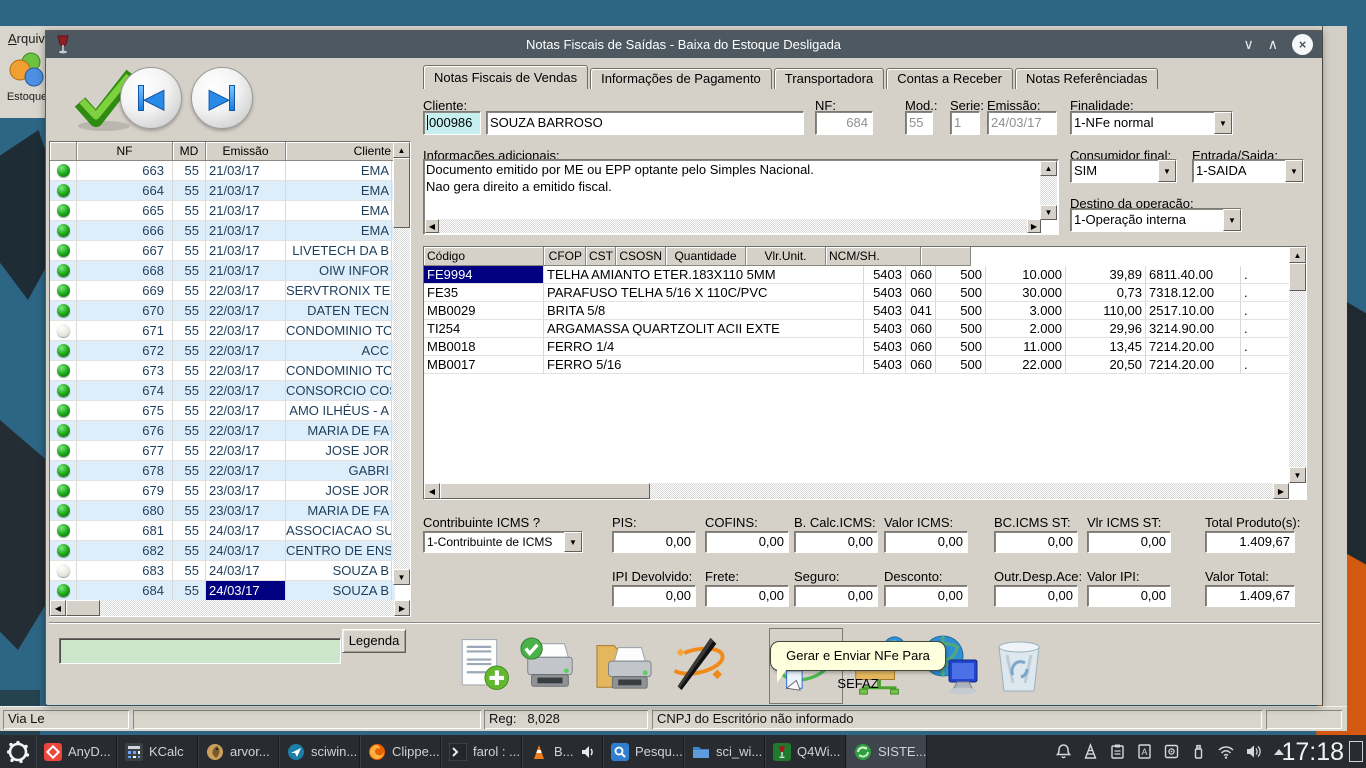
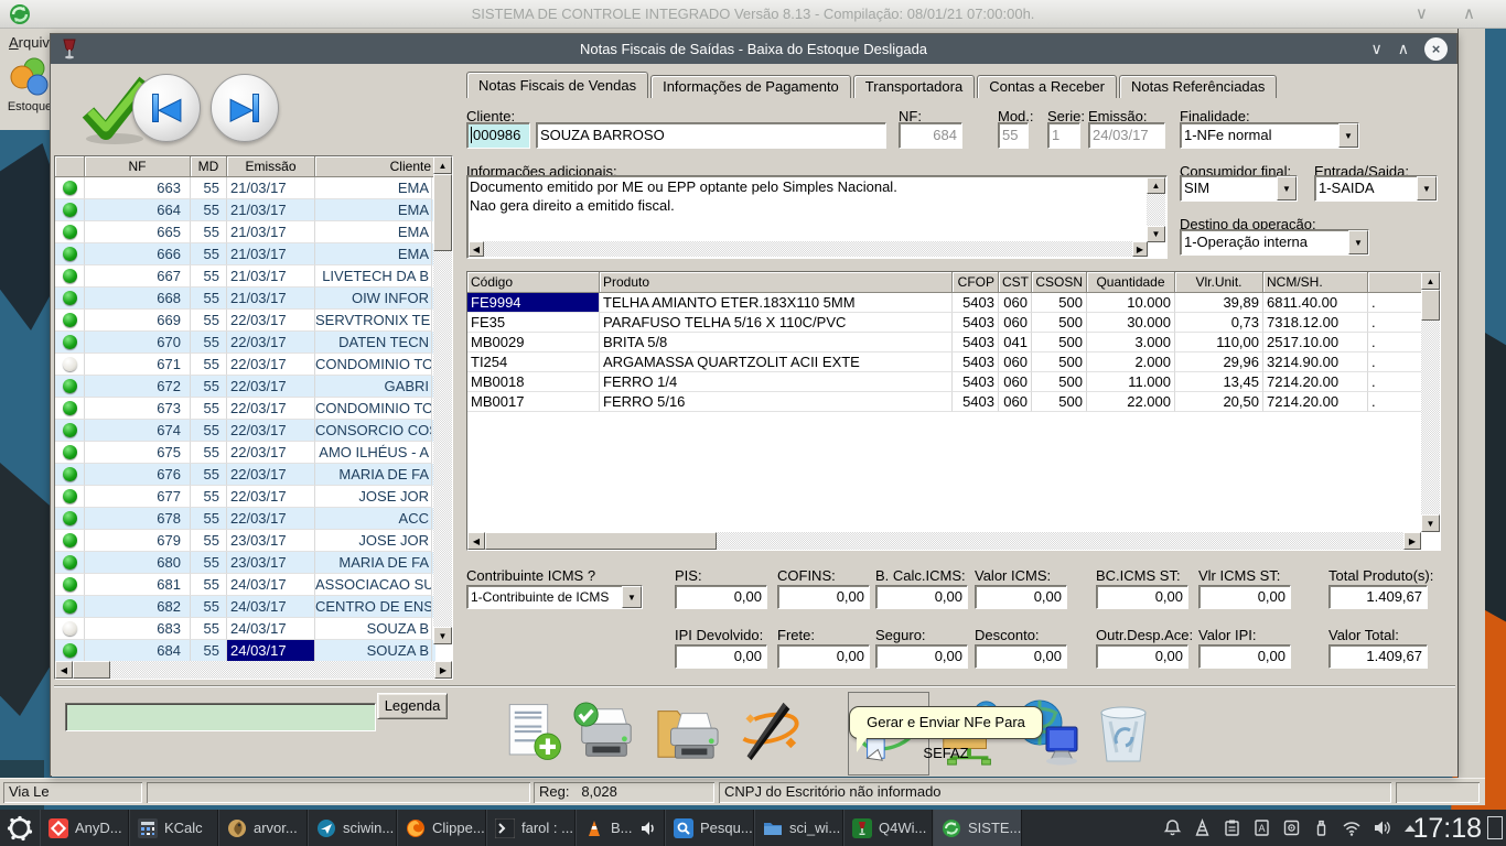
+ SISTEMA DE CONTROLE INTEGRADO Versão 8.13 - Compilação: 08/01/21 07:00:00h.
+ ∨ ∧
  Arquiv
  Estoqu
  Via Le
  Reg: 8,028
  CNPJ do Escritório não informado
  Notas Fiscais de Saídas - Baixa do Estoque Desligada
  ∨
  ∧
  ×
  ◀
  ▶
  NF
  MD
  Emissão
  Cliente
  663
  55
  21/03/17
  EMA
  664
  55
  21/03/17
  EMA
  665
  55
  21/03/17
  EMA
  666
  55
  21/03/17
  EMA
  667
  55
  21/03/17
  LIVETECH DA B
  668
  55
  21/03/17
  OIW INFOR
  669
  55
  22/03/17
  SERVTRONIX TE
  670
  55
  22/03/17
  DATEN TECN
  671
  55
  22/03/17
  CONDOMINIO TO
  672
  55
  22/03/17
- ACC
+ GABRI
  673
  55
  22/03/17
  CONDOMINIO TO
  674
  55
  22/03/17
  CONSORCIO CO
  675
  55
  22/03/17
  AMO ILHÉUS - A
  676
  55
  22/03/17
  MARIA DE FA
  677
  55
  22/03/17
  JOSE JOR
  678
  55
  22/03/17
- GABRI
+ ACC
  679
  55
  23/03/17
  JOSE JOR
  680
  55
  23/03/17
  MARIA DE FA
  681
  55
  24/03/17
  ASSOCIACAO SU
  682
  55
  24/03/17
  CENTRO DE ENS
  683
  55
  24/03/17
  SOUZA B
  684
  55
  24/03/17
  SOUZA B
  ▲
  ▼
  ◀
  ▶
  Legenda
  Notas Fiscais de Vendas
  Informações de Pagamento
  Transportadora
  Contas a Receber
  Notas Referênciadas
  Cliente:
  000986
  SOUZA BARROSO
  NF:
  684
  Mod.:
  55
  Serie:
  1
  Emissão:
  24/03/17
  Finalidade:
  1-NFe normal
  ▼
  Informações adicionais:
  Documento emitido por ME ou EPP optante pelo Simples Nacional.
  Nao gera direito a emitido fiscal.
  ▲
  ▼
  ◀
  ▶
  Consumidor final:
  SIM
  ▼
  Entrada/Saida:
  1-SAIDA
  ▼
  Destino da operação:
  1-Operação interna
  ▼
  Código
+ Produto
  CFOP
  CST
  CSOSN
  Quantidade
  Vlr.Unit.
  NCM/SH.
  FE9994
  TELHA AMIANTO ETER.183X110 5MM
  5403
  060
  500
  10.000
  39,89
  6811.40.00
  .
  FE35
  PARAFUSO TELHA 5/16 X 110C/PVC
  5403
  060
  500
  30.000
  0,73
  7318.12.00
  .
  MB0029
  BRITA 5/8
  5403
  041
  500
  3.000
  110,00
  2517.10.00
  .
  TI254
  ARGAMASSA QUARTZOLIT ACII EXTE
  5403
  060
  500
  2.000
  29,96
  3214.90.00
  .
  MB0018
  FERRO 1/4
  5403
  060
  500
  11.000
  13,45
  7214.20.00
  .
  MB0017
  FERRO 5/16
  5403
  060
  500
  22.000
  20,50
  7214.20.00
  .
  ▲
  ▼
  ◀
  ▶
  Contribuinte ICMS ?
  1-Contribuinte de ICMS
  ▼
  PIS:
  0,00
  COFINS:
  0,00
  B. Calc.ICMS:
  0,00
  Valor ICMS:
  0,00
  BC.ICMS ST:
  0,00
  Vlr ICMS ST:
  0,00
  Total Produto(s):
  1.409,67
  IPI Devolvido:
  0,00
  Frete:
  0,00
  Seguro:
  0,00
  Desconto:
  0,00
  Outr.Desp.Ace:
  0,00
  Valor IPI:
  0,00
  Valor Total:
  1.409,67
  Gerar e Enviar NFe Para SEFAZ
  AnyD...
  KCalc
  arvor...
  sciwin...
  Clippe...
  farol : ...
  B...
  Pesqu...
  sci_wi...
  Q4Wi...
  SISTE...
  A
  17:18
